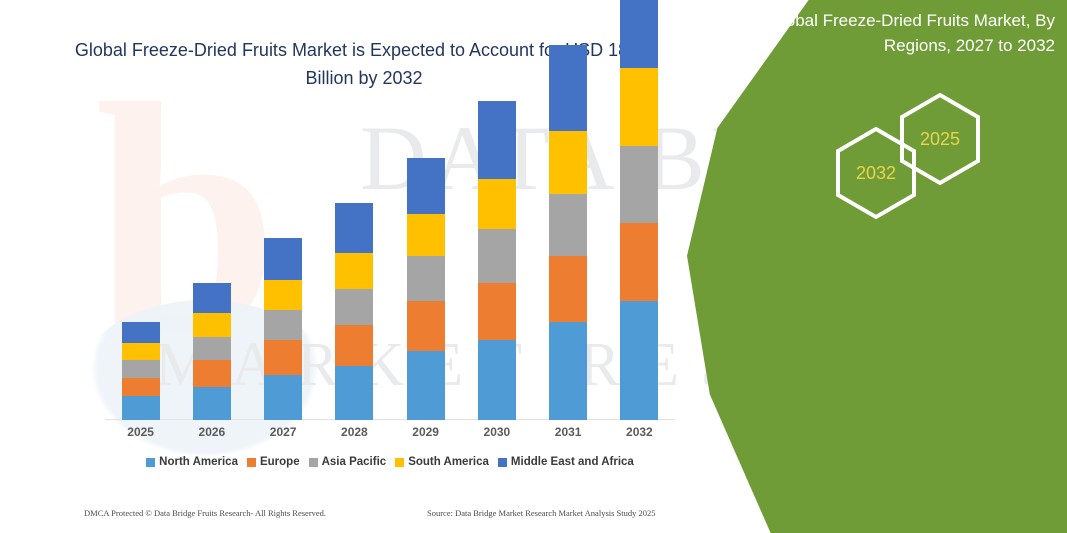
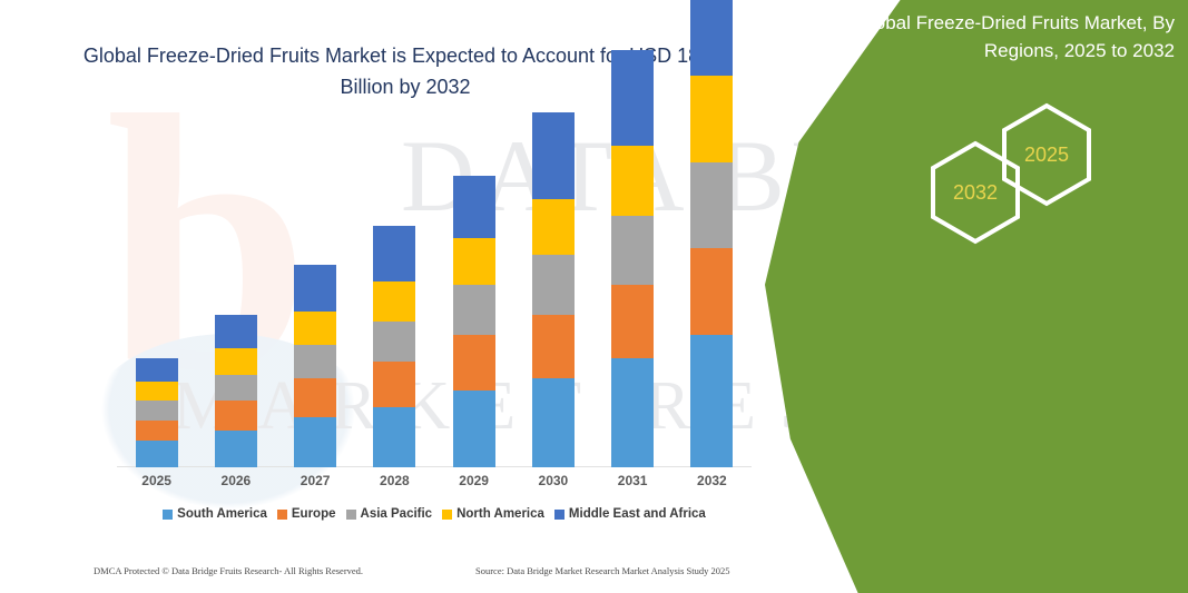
  b
  Global Freeze-Dried Fruits Market is Expected to Account fD 1 Billion by 2032
  2025
  2026
  2027
  2028
  2029
  2030
  2031
  2032
- North America
+ South America
  Europe
  Asia Pacific
- South America
+ North America
  Middle East and Africa
  DMCA Protected © Data Bridge Fruits Research- All Rights Reserved.
  Source: Data Bridge Market Research Market Analysis Study 2025
- Global Freeze-Dried Fruits Market, By Regions, 2027 to 2032
+ Global Freeze-Dried Fruits Market, By Regions, 2025 to 2032
  2032
  2025
